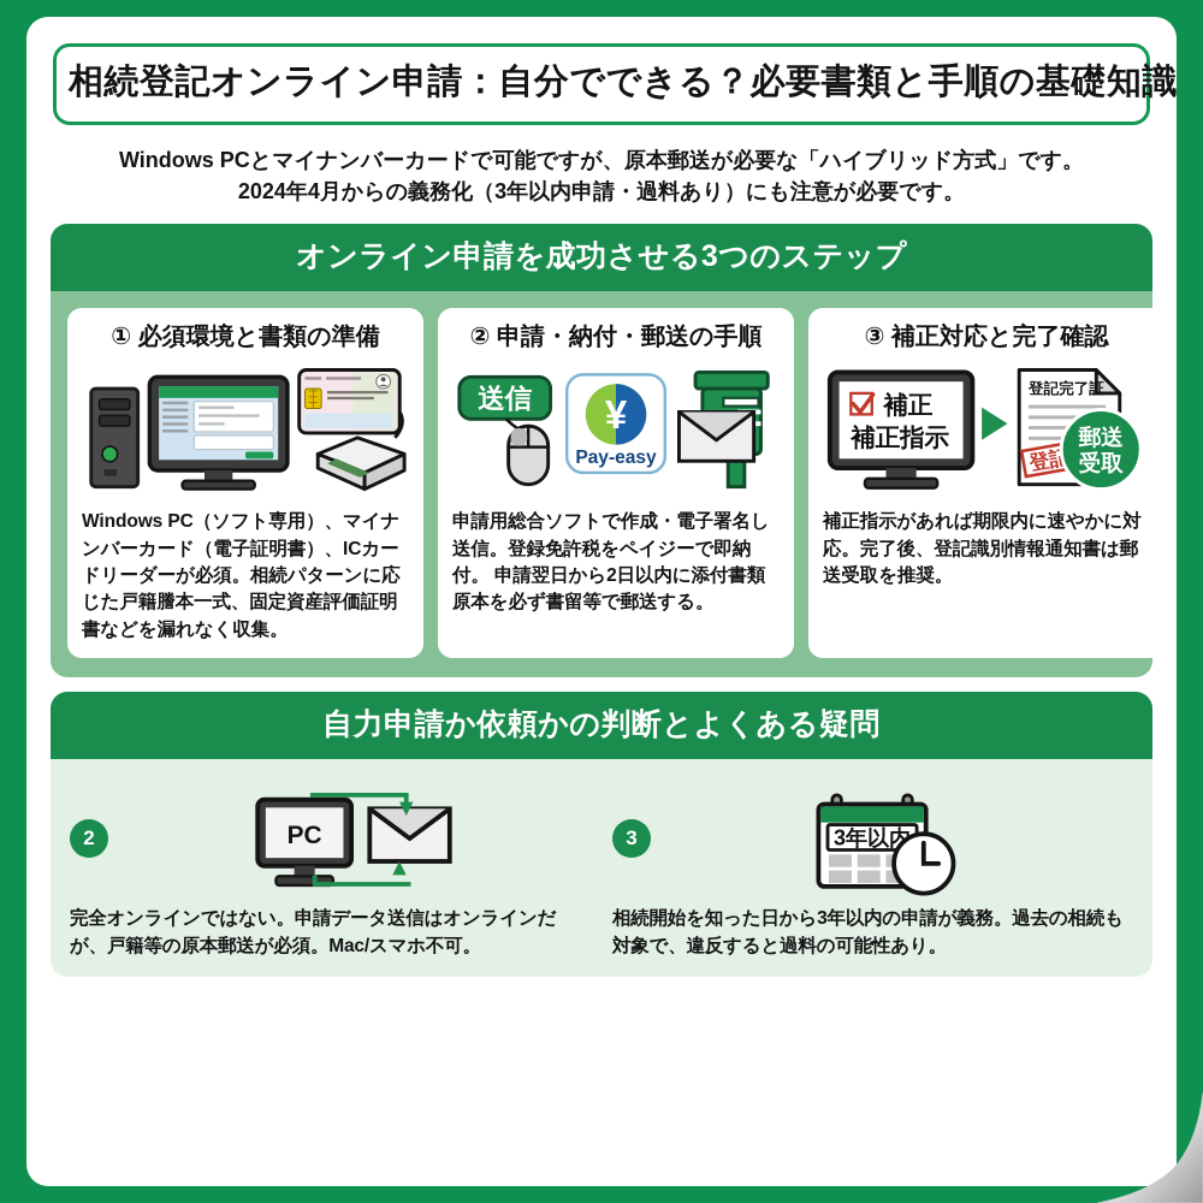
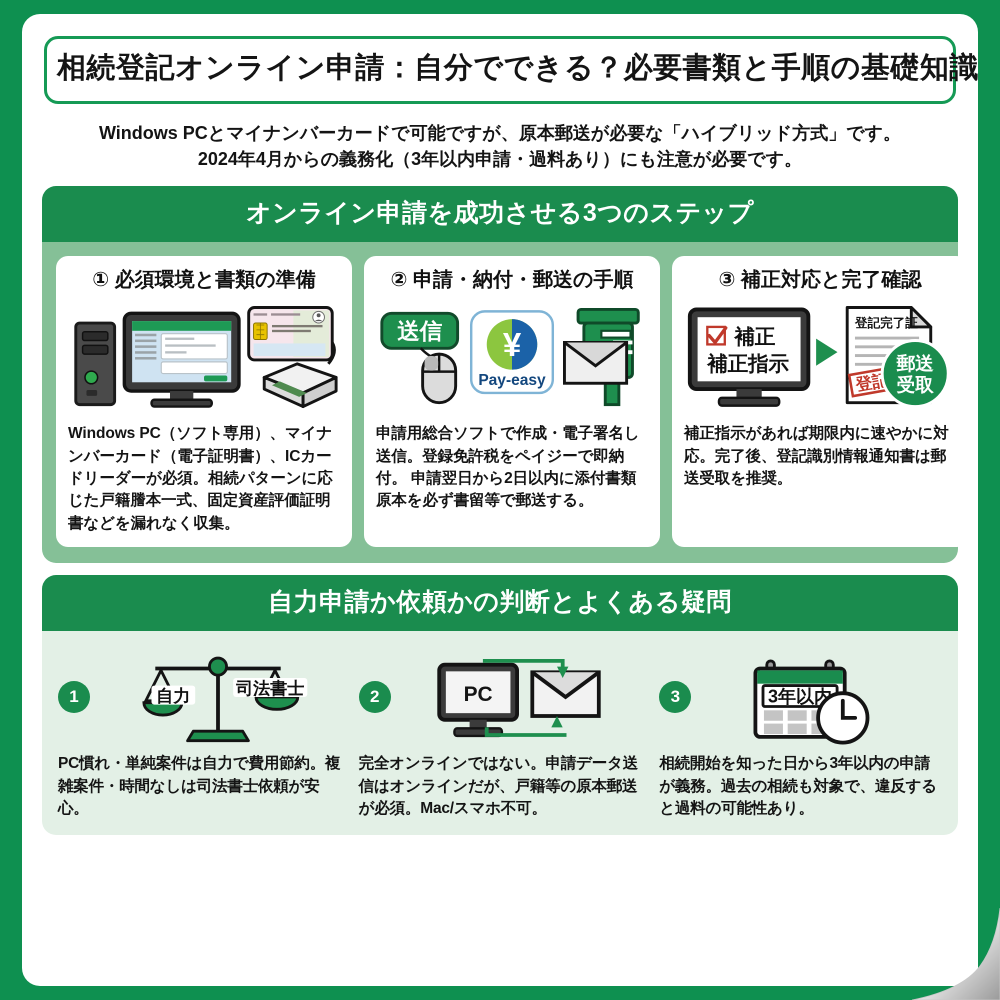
  相続登記オンライン申請：自分でできる？必要書類と手順の基礎知識
  Windows PCとマイナンバーカードで可能ですが、原本郵送が必要な「ハイブリッド方式」です。
  2024年4月からの義務化（3年以内申請・過料あり）にも注意が必要です。
  オンライン申請を成功させる3つのステップ
  ① 必須環境と書類の準備
  Windows PC（ソフト専用）、マイナンバーカード（電子証明書）、ICカードリーダーが必須。相続パターンに応じた戸籍謄本一式、固定資産評価証明書などを漏れなく収集。
  ② 申請・納付・郵送の手順
  送信
  ¥
  Pay-easy
  申請用総合ソフトで作成・電子署名し送信。登録免許税をペイジーで即納付。 申請翌日から2日以内に添付書類原本を必ず書留等で郵送する。
  ③ 補正対応と完了確認
  補正
  補正指示
  登記完了証
  郵送
  受取
  補正指示があれば期限内に速やかに対応。完了後、登記識別情報通知書は郵送受取を推奨。
  自力申請か依頼かの判断とよくある疑問
+ 1
+ 自力
+ 司法書士
+ PC慣れ・単純案件は自力で費用節約。複雑案件・時間なしは司法書士依頼が安心。
  2
  PC
  完全オンラインではない。申請データ送信はオンラインだが、戸籍等の原本郵送が必須。Mac/スマホ不可。
  3
  3年以内
  相続開始を知った日から3年以内の申請が義務。過去の相続も対象で、違反すると過料の可能性あり。
